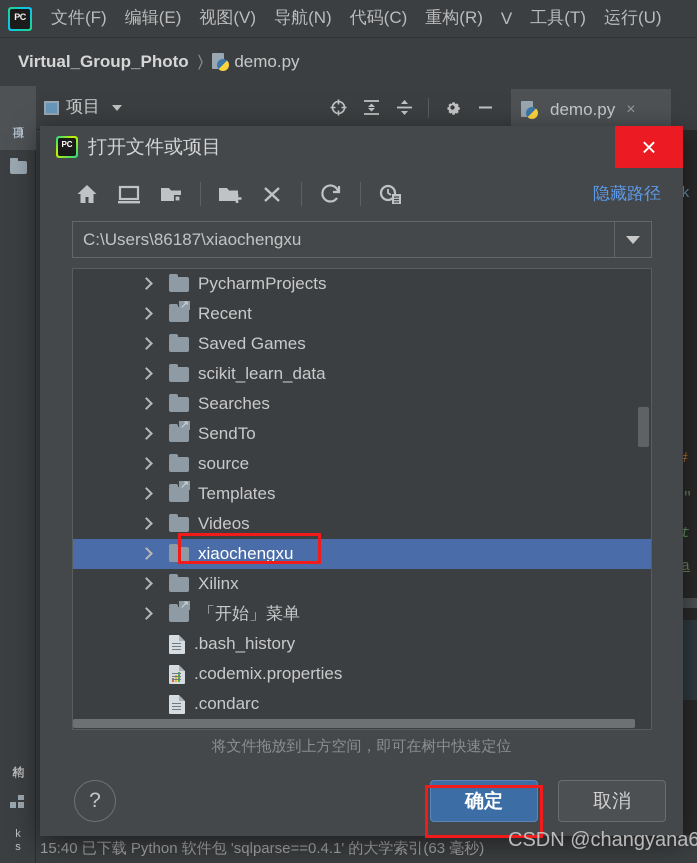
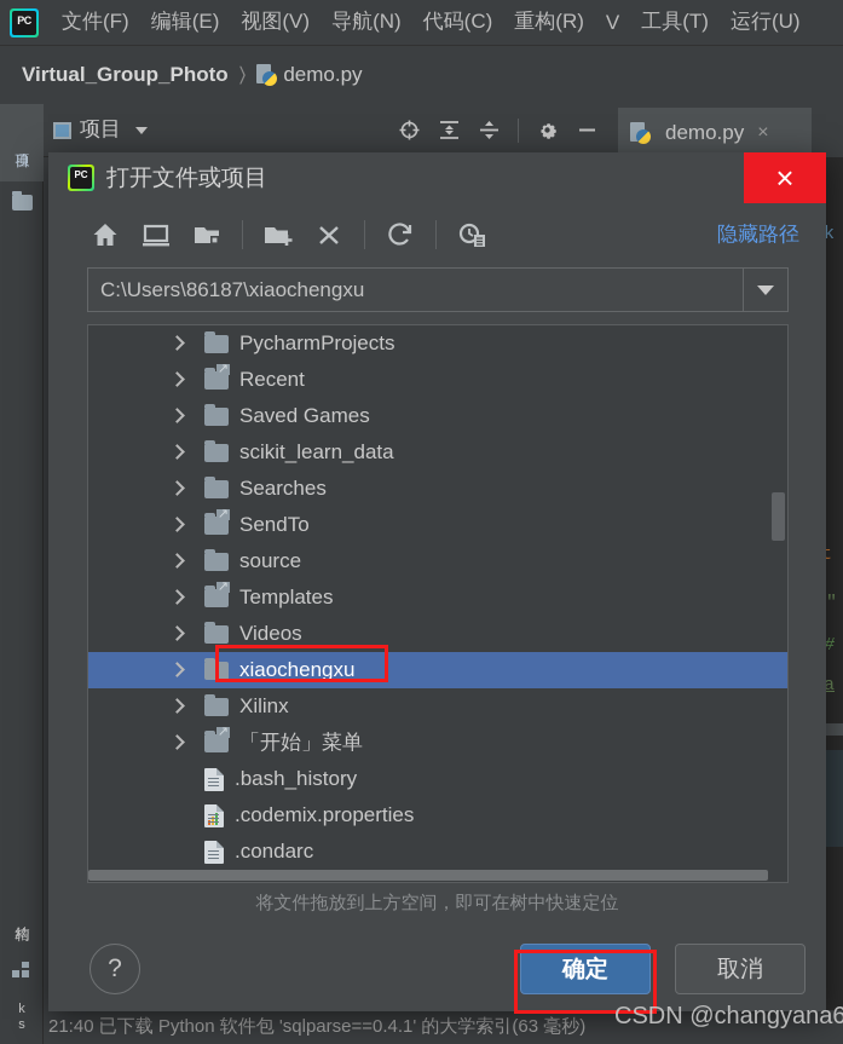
  PC
  文件(F)
  编辑(E)
  视图(V)
  导航(N)
  代码(C)
  重构(R)
  V
  工具(T)
  运行(U)
  Virtual_Group_Photo
  〉
  demo.py
  项目
  demo.py
  ×
  k
- #
+ t
  "
- t
+ #
  a
- 15:40 已下载 Python 软件包 'sqlparse==0.4.1' 的大学索引(63 毫秒)
+ 21:40 已下载 Python 软件包 'sqlparse==0.4.1' 的大学索引(63 毫秒)
  PC
  打开文件或项目
  ×
  隐藏路径
  C:\Users\86187\xiaochengxu
  PycharmProjects
  Recent
  Saved Games
  scikit_learn_data
  Searches
  SendTo
  source
  Templates
  Videos
  xiaochengxu
  Xilinx
  「开始」菜单
  .bash_history
  .codemix.properties
  .condarc
  将文件拖放到上方空间，即可在树中快速定位
  ?
  确定
  取消
  CSDN @changyana6
